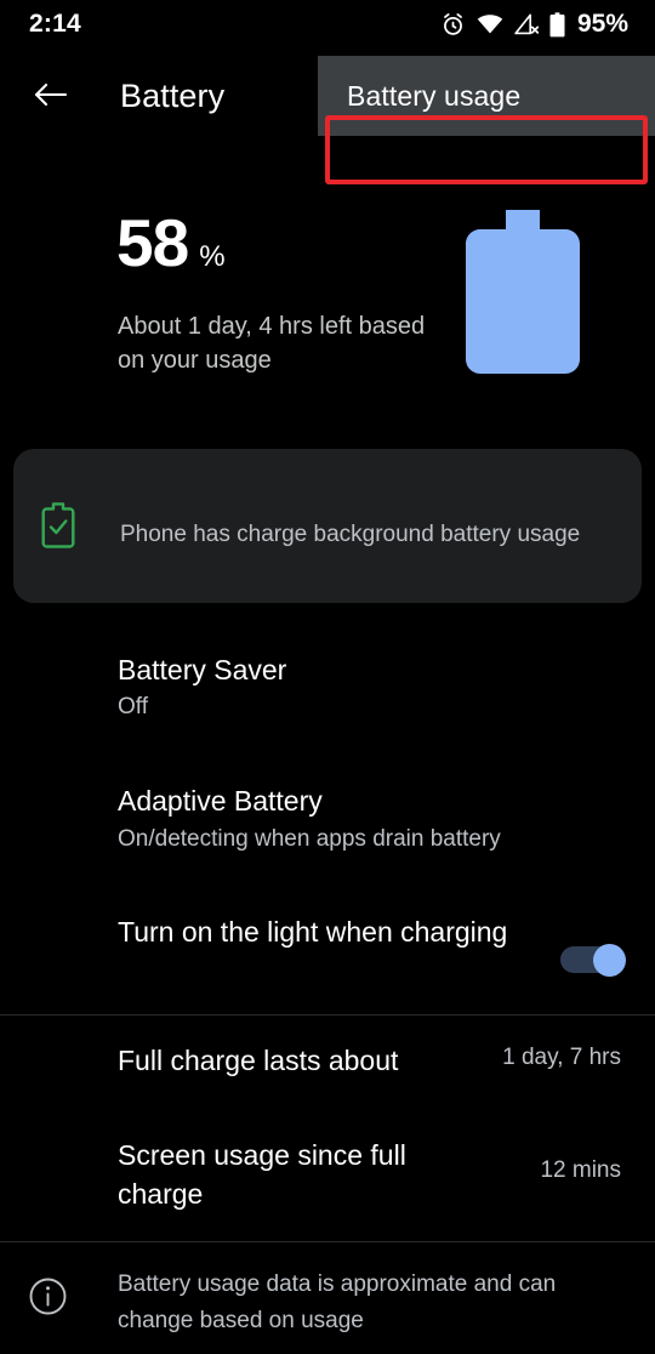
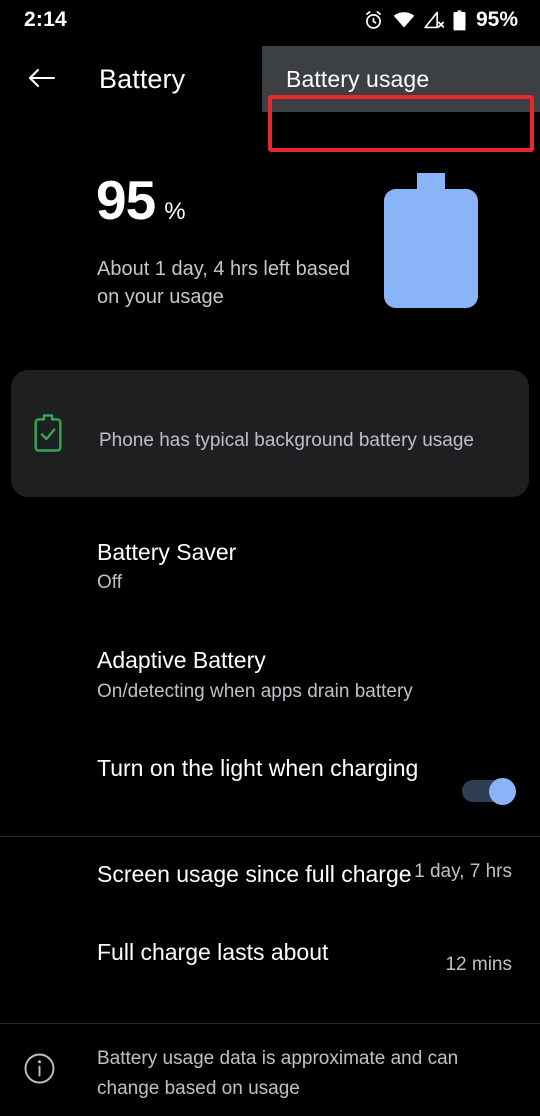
  2:14
  95%
  Battery
  Battery usage
- 58
+ 95
  %
  About 1 day, 4 hrs left based on your usage
- Phone has charge background battery usage
+ Phone has typical background battery usage
  Battery Saver
  Off
  Adaptive Battery
  On/detecting when apps drain battery
  Turn on the light when charging
- Full charge lasts about
+ Screen usage since full charge
  1 day, 7 hrs
- Screen usage since full charge
+ Full charge lasts about
  12 mins
  Battery usage data is approximate and can change based on usage
